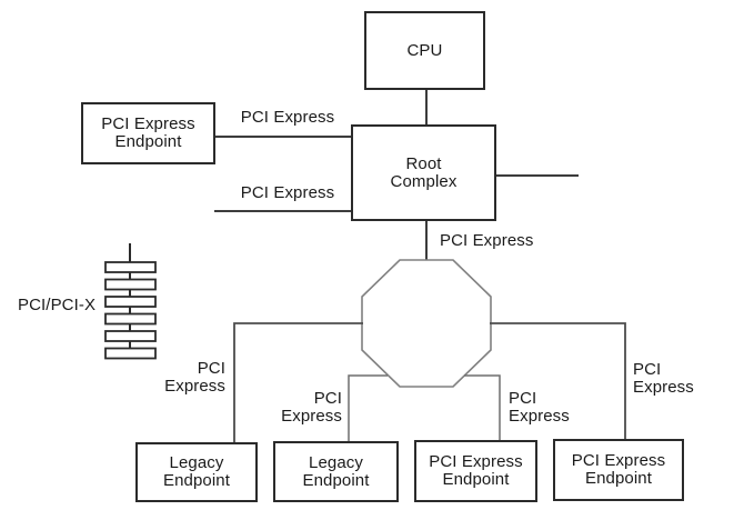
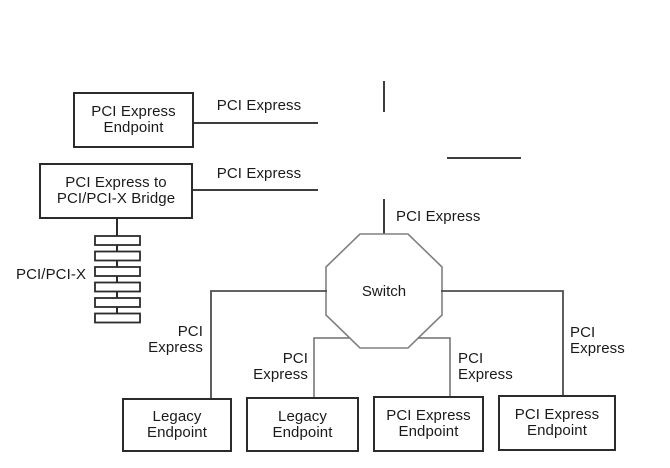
- CPU
- Root
- Complex
  PCI Express
  Endpoint
+ PCI Express to
+ PCI/PCI-X Bridge
+ Switch
  Legacy
  Endpoint
  Legacy
  Endpoint
  PCI Express
  Endpoint
  PCI Express
  Endpoint
  PCI Express
  PCI Express
  PCI Express
  PCI/PCI-X
  PCI
  Express
  PCI
  Express
  PCI
  Express
  PCI
  Express
